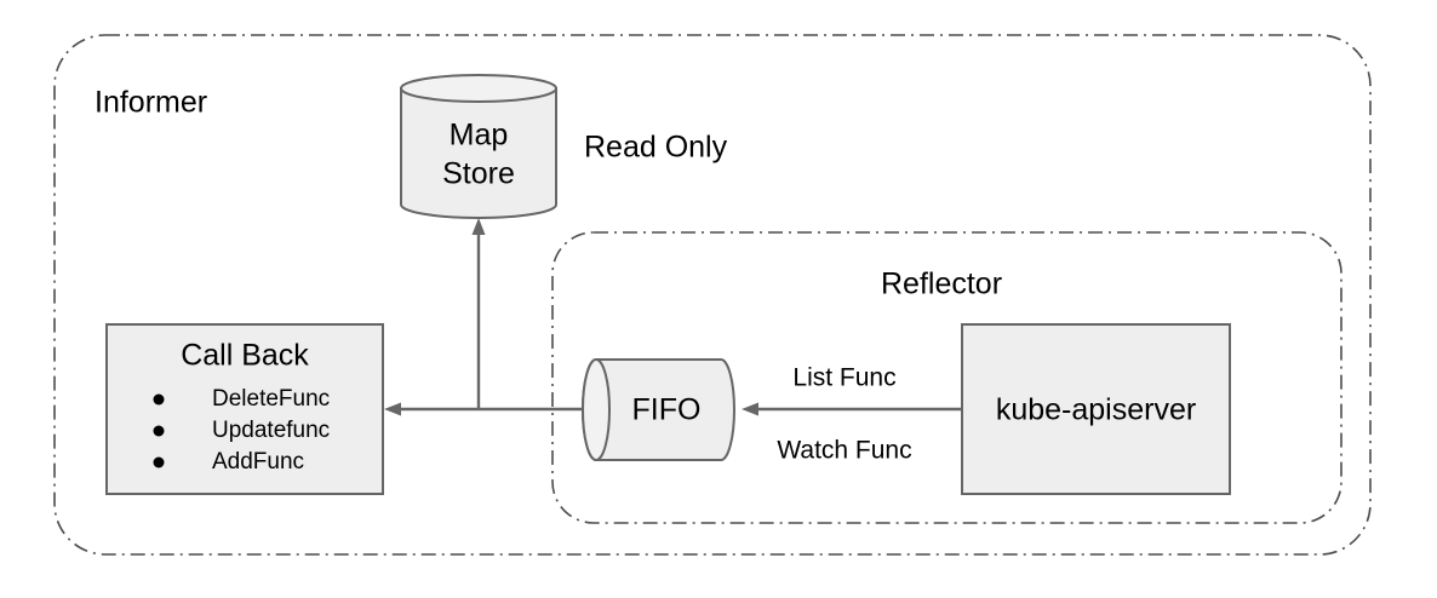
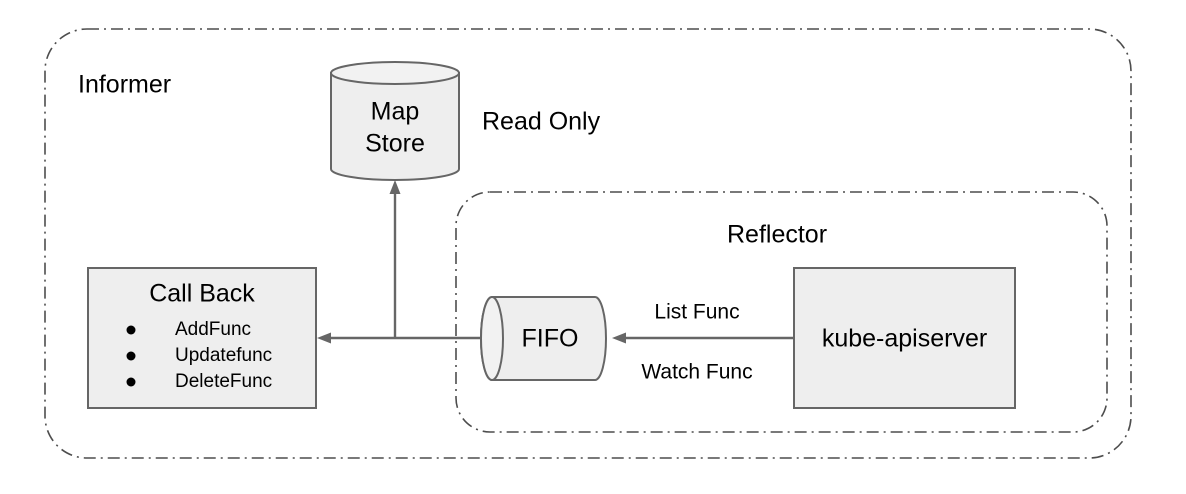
  Informer
  Reflector
  Map
  Store
  Read Only
  FIFO
  List Func
  Watch Func
  kube-apiserver
  Call Back
- DeleteFunc
+ AddFunc
  Updatefunc
- AddFunc
+ DeleteFunc
